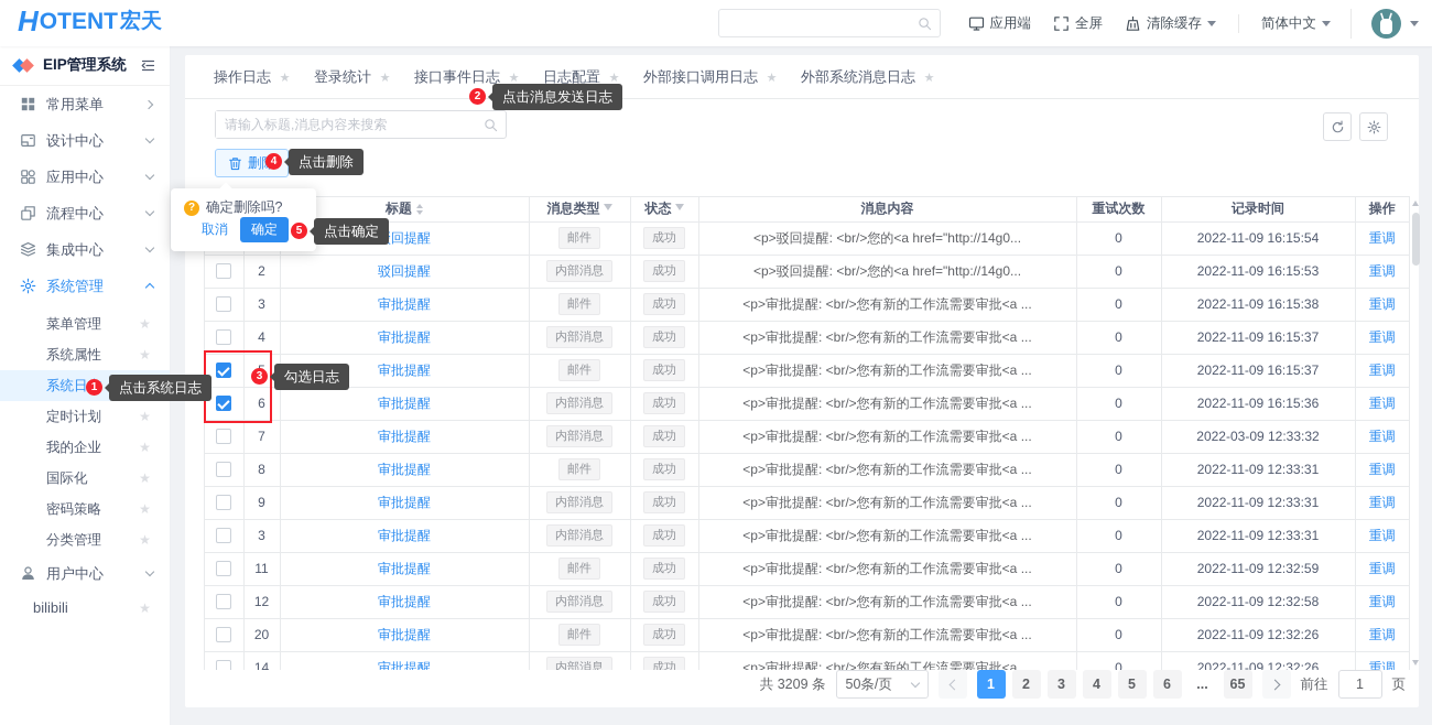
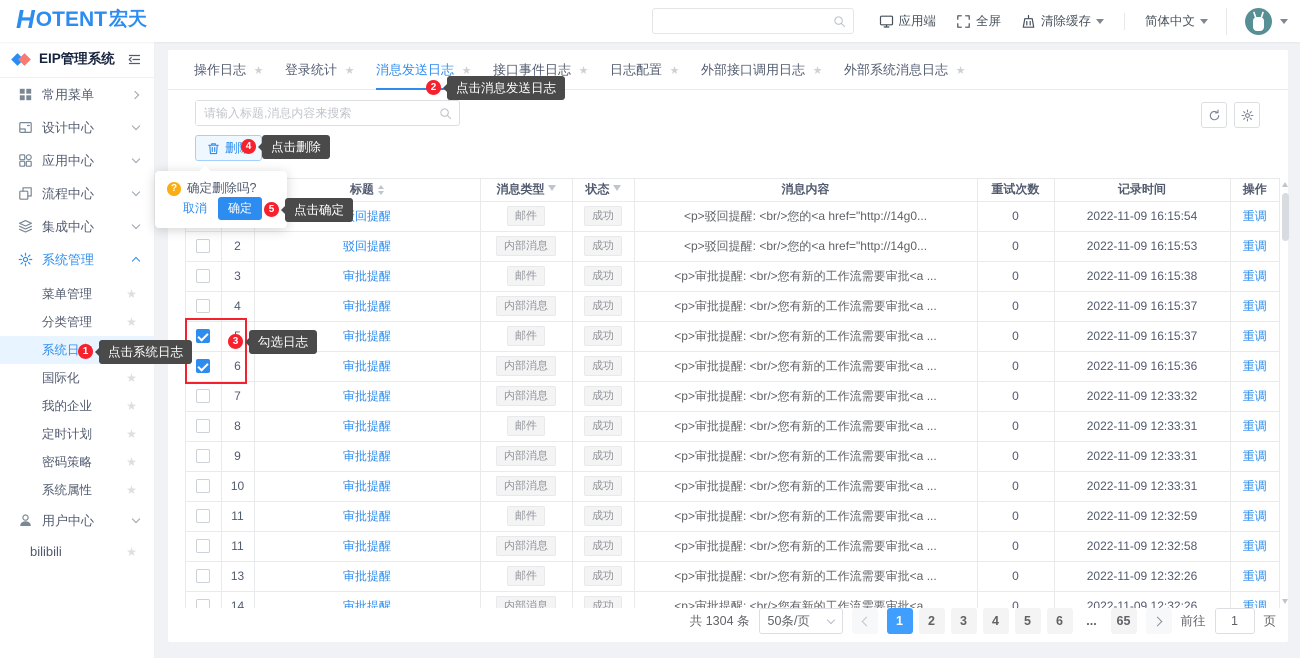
  H
  OTENT
  宏天
  应用端
  全屏
  清除缓存
  简体中文
  EIP管理系统
  常用菜单
  设计中心
  应用中心
  流程中心
  集成中心
  系统管理
  菜单管理
- 系统属性
+ 分类管理
  系统日
- 定时计划
+ 国际化
  我的企业
- 国际化
+ 定时计划
  密码策略
- 分类管理
+ 系统属性
  用户中心
  bilibili
  操作日志
  登录统计
+ 消息发送日志
  接口事件日志
  日志配置
  外部接口调用日志
  外部系统消息日志
  请输入标题,消息内容来搜索
  		标题	消息类型	状态	消息内容	重试次数	记录时间	操作
  		回提醒	邮件	成功	<p>驳回提醒: <br/>您的<a href="http://14g0...	0	2022-11-09 16:15:54	重调
  	2	驳回提醒	内部消息	成功	<p>驳回提醒: <br/>您的<a href="http://14g0...	0	2022-11-09 16:15:53	重调
  	3	审批提醒	邮件	成功	<p>审批提醒: <br/>您有新的工作流需要审批<a ...	0	2022-11-09 16:15:38	重调
  	4	审批提醒	内部消息	成功	<p>审批提醒: <br/>您有新的工作流需要审批<a ...	0	2022-11-09 16:15:37	重调
  		审批提醒	邮件	成功	<p>审批提醒: <br/>您有新的工作流需要审批<a ...	0	2022-11-09 16:15:37	重调
  	6	审批提醒	内部消息	成功	<p>审批提醒: <br/>您有新的工作流需要审批<a ...	0	2022-11-09 16:15:36	重调
- 	7	审批提醒	内部消息	成功	<p>审批提醒: <br/>您有新的工作流需要审批<a ...	0	2022-03-09 12:33:32	重调
+ 	7	审批提醒	内部消息	成功	<p>审批提醒: <br/>您有新的工作流需要审批<a ...	0	2022-11-09 12:33:32	重调
  	8	审批提醒	邮件	成功	<p>审批提醒: <br/>您有新的工作流需要审批<a ...	0	2022-11-09 12:33:31	重调
  	9	审批提醒	内部消息	成功	<p>审批提醒: <br/>您有新的工作流需要审批<a ...	0	2022-11-09 12:33:31	重调
- 	3	审批提醒	内部消息	成功	<p>审批提醒: <br/>您有新的工作流需要审批<a ...	0	2022-11-09 12:33:31	重调
+ 	10	审批提醒	内部消息	成功	<p>审批提醒: <br/>您有新的工作流需要审批<a ...	0	2022-11-09 12:33:31	重调
  	11	审批提醒	邮件	成功	<p>审批提醒: <br/>您有新的工作流需要审批<a ...	0	2022-11-09 12:32:59	重调
- 	12	审批提醒	内部消息	成功	<p>审批提醒: <br/>您有新的工作流需要审批<a ...	0	2022-11-09 12:32:58	重调
+ 	11	审批提醒	内部消息	成功	<p>审批提醒: <br/>您有新的工作流需要审批<a ...	0	2022-11-09 12:32:58	重调
- 	20	审批提醒	邮件	成功	<p>审批提醒: <br/>您有新的工作流需要审批<a ...	0	2022-11-09 12:32:26	重调
+ 	13	审批提醒	邮件	成功	<p>审批提醒: <br/>您有新的工作流需要审批<a ...	0	2022-11-09 12:32:26	重调
  	14	审批提醒	内部消息	成功	<p>审批提醒: <br/>您有新的工作流需要审批<a ...	0	2022-11-09 12:32:26	重调
- 共 3209 条
+ 共 1304 条
  50条/页
  1
  2
  3
  4
  5
  6
  ...
  65
  前往
  1
  页
  确定删除吗?
  取消
  确定
  1
  点击系统日志
  2
  点击消息发送日志
  3
  勾选日志
  4
  点击删除
  5
  点击确定
